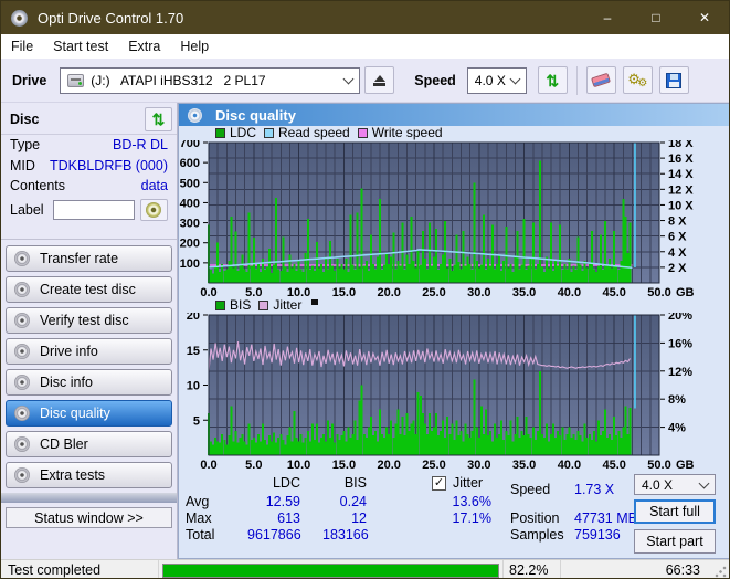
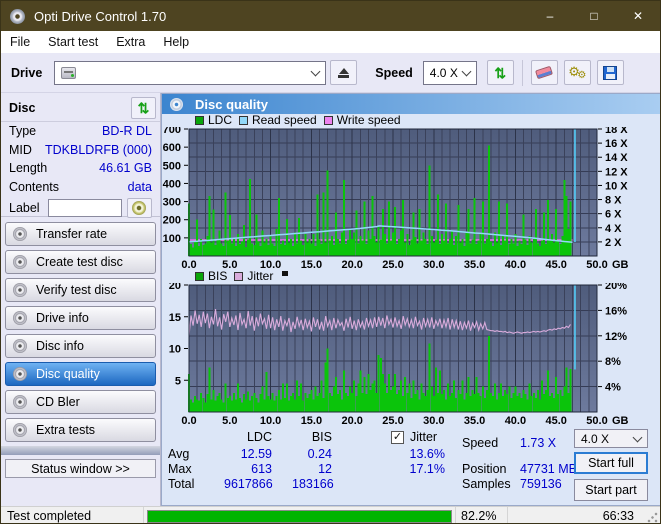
  Opti Drive Control 1.70
  –
  □
  ✕
  File
  Start test
  Extra
  Help
  Drive
- (J:) ATAPI iHBS312 2 PL17
  Speed
  4.0 X
  ⇅
  ⚙
  ⚙
  Disc
  ⇅
  Type
  BD-R DL
  MID
  TDKBLDRFB (000)
+ Length
+ 46.61 GB
  Contents
  data
  Label
  Transfer rate
  Create test disc
  Verify test disc
  Drive info
  Disc info
  Disc quality
  CD Bler
  Extra tests
  Status window >>
  Disc quality
  LDC
  Read speed
  Write speed
  100
  200
  300
  400
  500
  600
  700
  2 X
  4 X
  6 X
  8 X
  10 X
  12 X
  14 X
  16 X
  18 X
  0.0
  5.0
  10.0
  15.0
  20.0
  25.0
  30.0
  35.0
  40.0
  45.0
  50.0
  GB
  BIS
  Jitter
  5
  10
  15
  20
  4%
  8%
  12%
  16%
  20%
  0.0
  5.0
  10.0
  15.0
  20.0
  25.0
  30.0
  35.0
  40.0
  45.0
  50.0
  GB
  LDC
  BIS
  ✓
  Jitter
  Avg
  12.59
  0.24
  13.6%
  Max
  613
  12
  17.1%
  Total
  9617866
  183166
  Speed
  1.73 X
  Position
  47731 MB
  Samples
  759136
  4.0 X
  Start full
  Start part
  Test completed
  82.2%
  66:33
